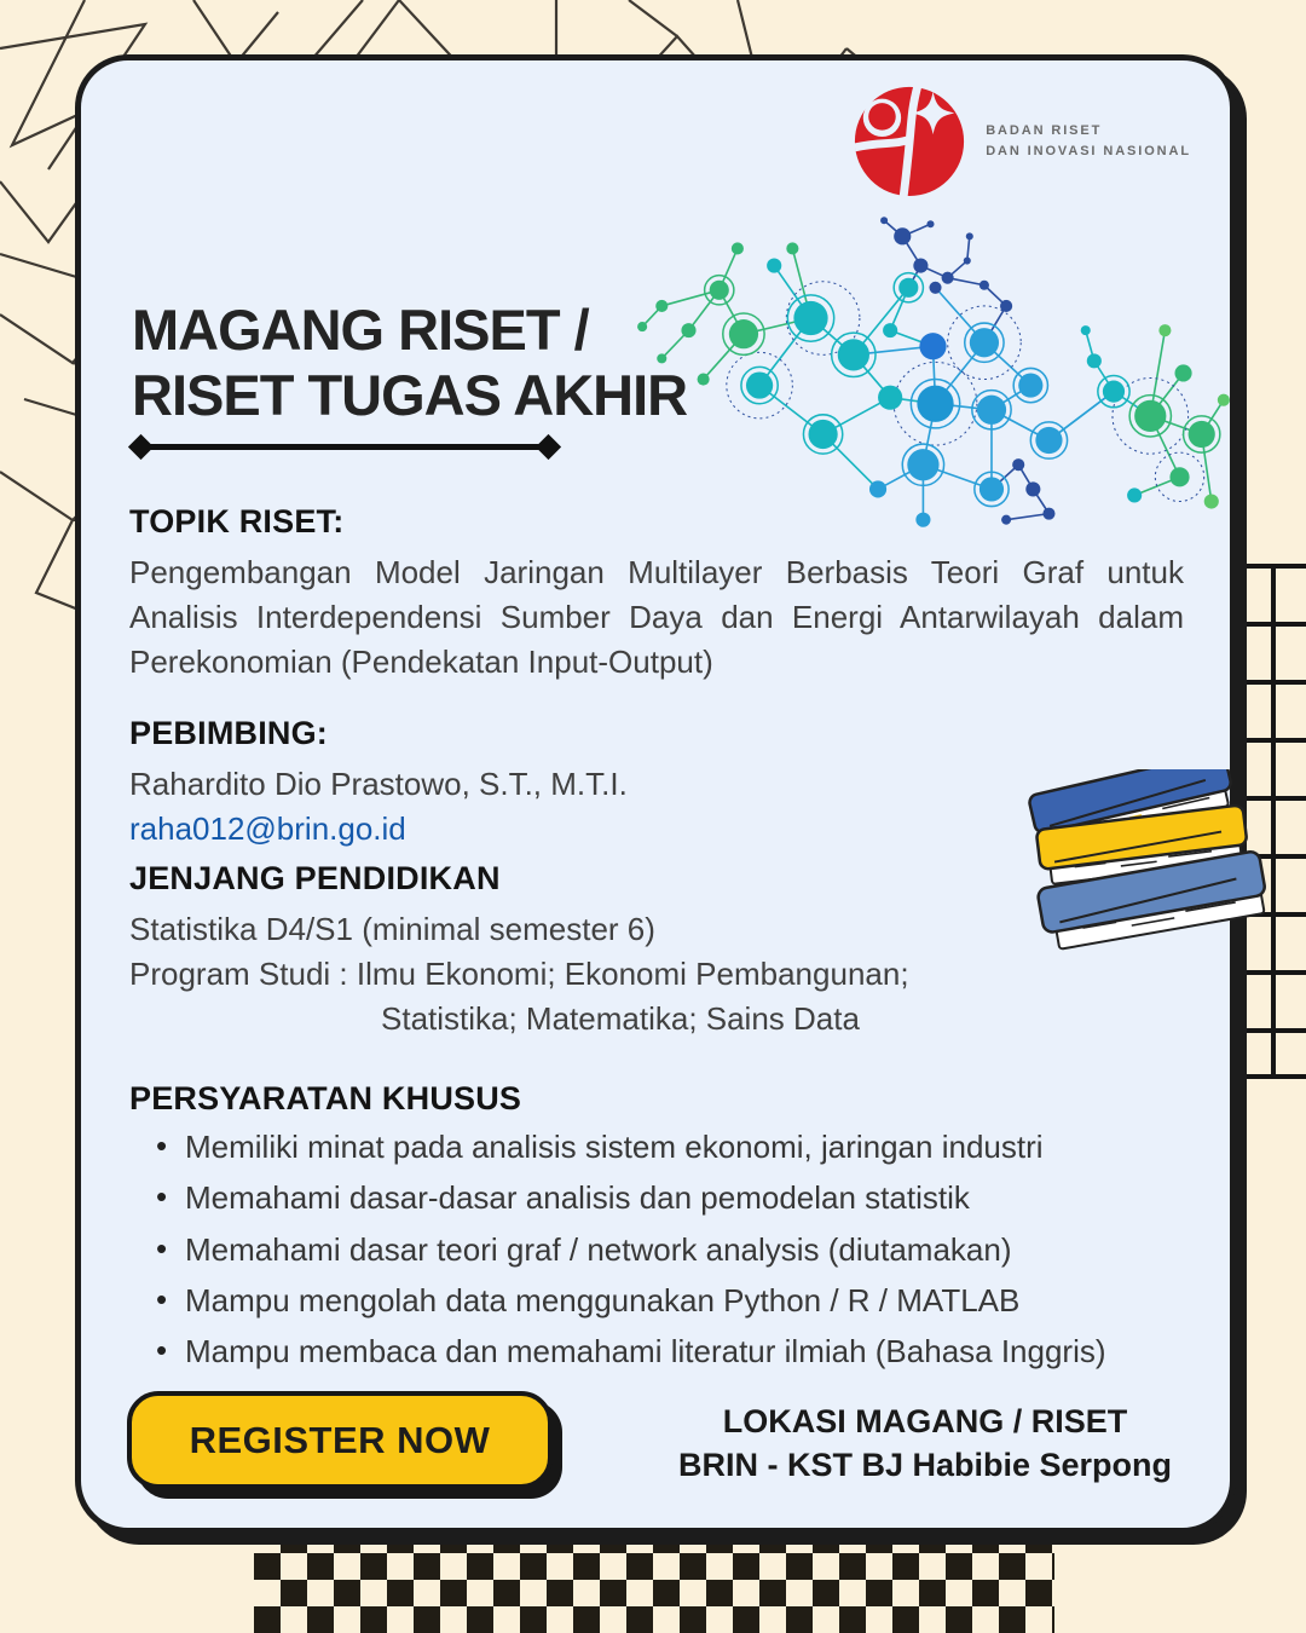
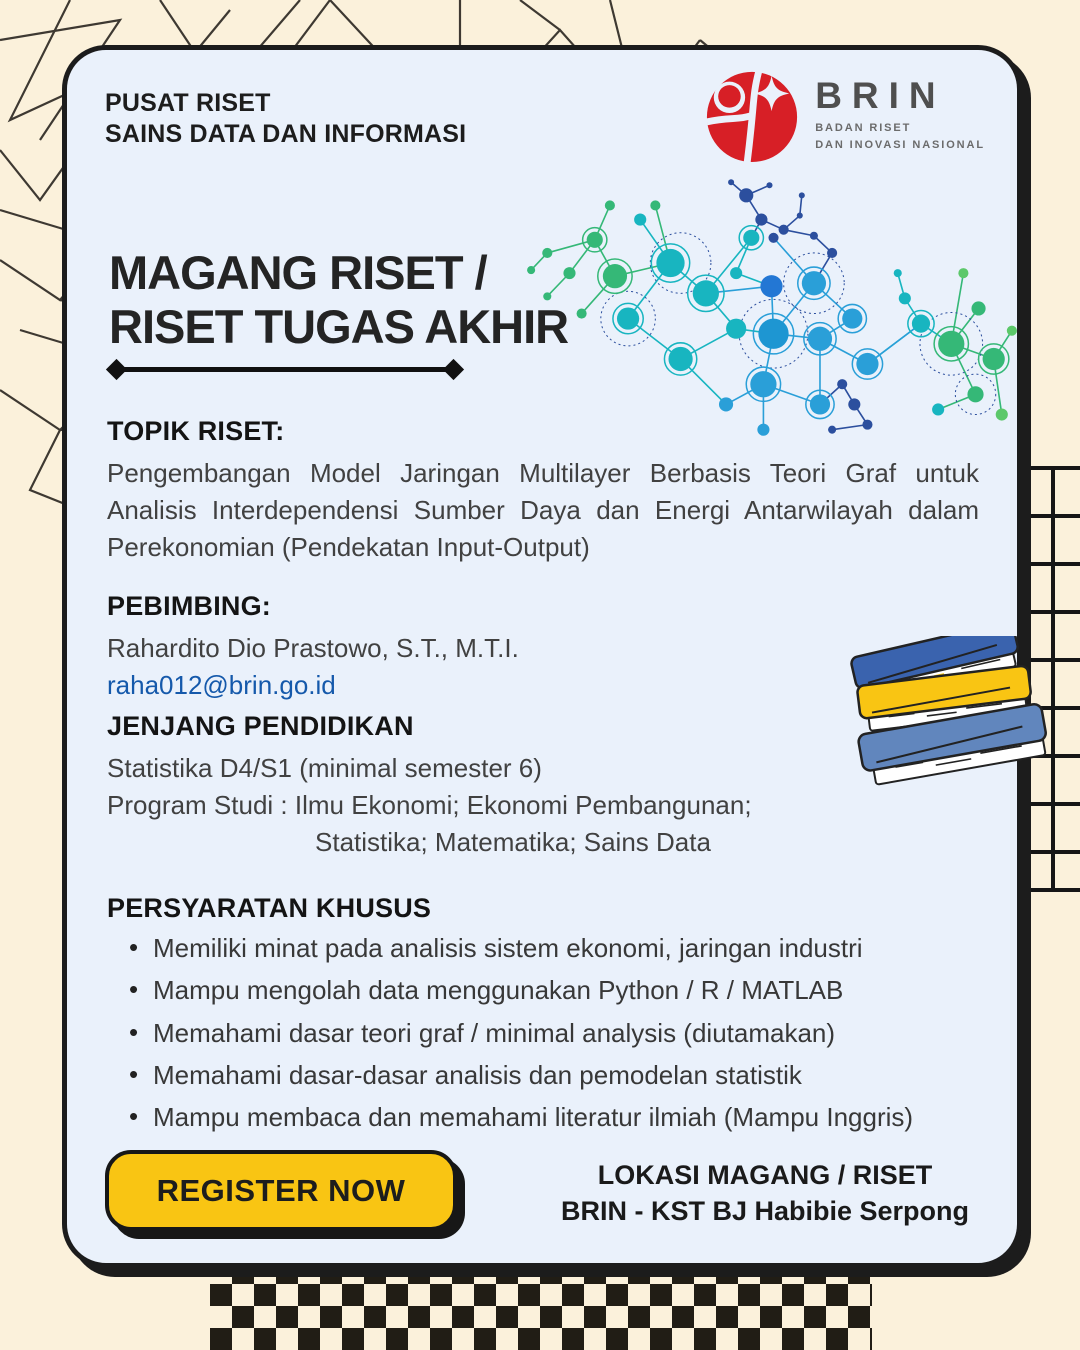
+ PUSAT RISET
+ SAINS DATA DAN INFORMASI
+ BRIN
  BADAN RISET
  DAN INOVASI NASIONAL
  MAGANG RISET /
  RISET TUGAS AKHIR
  TOPIK RISET:
  Pengembangan Model Jaringan Multilayer Berbasis Teori Graf untuk Analisis Interdependensi Sumber Daya dan Energi Antarwilayah dalam Perekonomian (Pendekatan Input-Output)
  PEBIMBING:
  Rahardito Dio Prastowo, S.T., M.T.I.
  raha012@brin.go.id
  JENJANG PENDIDIKAN
  Statistika D4/S1 (minimal semester 6)
  Program Studi : Ilmu Ekonomi; Ekonomi Pembangunan;
  Statistika; Matematika; Sains Data
  PERSYARATAN KHUSUS
  Memiliki minat pada analisis sistem ekonomi, jaringan industri
- Memahami dasar-dasar analisis dan pemodelan statistik
+ Mampu mengolah data menggunakan Python / R / MATLAB
- Memahami dasar teori graf / network analysis (diutamakan)
+ Memahami dasar teori graf / minimal analysis (diutamakan)
- Mampu mengolah data menggunakan Python / R / MATLAB
+ Memahami dasar-dasar analisis dan pemodelan statistik
- Mampu membaca dan memahami literatur ilmiah (Bahasa Inggris)
+ Mampu membaca dan memahami literatur ilmiah (Mampu Inggris)
  REGISTER NOW
  LOKASI MAGANG / RISET
  BRIN - KST BJ Habibie Serpong
